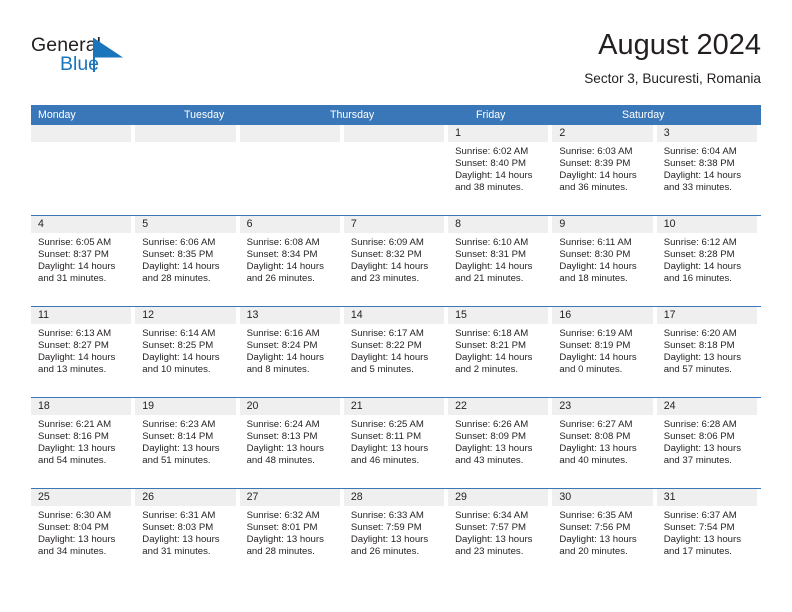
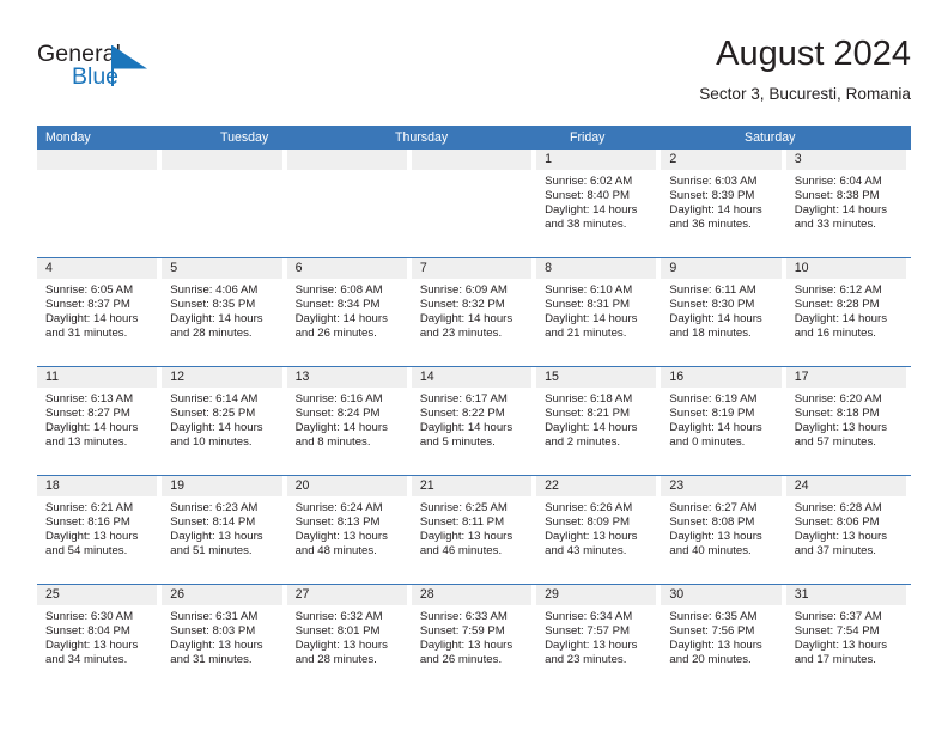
  Genera
  Blue
  August 2024
  Sector 3, Bucuresti, Romania
  Monday
  Tuesday
  Thursday
  Friday
  Saturday
  1
  Sunrise: 6:02 AM
  Sunset: 8:40 PM
  Daylight: 14 hours
  and 38 minutes.
  2
  Sunrise: 6:03 AM
  Sunset: 8:39 PM
  Daylight: 14 hours
  and 36 minutes.
  3
  Sunrise: 6:04 AM
  Sunset: 8:38 PM
  Daylight: 14 hours
  and 33 minutes.
  4
  Sunrise: 6:05 AM
  Sunset: 8:37 PM
  Daylight: 14 hours
  and 31 minutes.
  5
- Sunrise: 6:06 AM
+ Sunrise: 4:06 AM
  Sunset: 8:35 PM
  Daylight: 14 hours
  and 28 minutes.
  6
  Sunrise: 6:08 AM
  Sunset: 8:34 PM
  Daylight: 14 hours
  and 26 minutes.
  7
  Sunrise: 6:09 AM
  Sunset: 8:32 PM
  Daylight: 14 hours
  and 23 minutes.
  8
  Sunrise: 6:10 AM
  Sunset: 8:31 PM
  Daylight: 14 hours
  and 21 minutes.
  9
  Sunrise: 6:11 AM
  Sunset: 8:30 PM
  Daylight: 14 hours
  and 18 minutes.
  10
  Sunrise: 6:12 AM
  Sunset: 8:28 PM
  Daylight: 14 hours
  and 16 minutes.
  11
  Sunrise: 6:13 AM
  Sunset: 8:27 PM
  Daylight: 14 hours
  and 13 minutes.
  12
  Sunrise: 6:14 AM
  Sunset: 8:25 PM
  Daylight: 14 hours
  and 10 minutes.
  13
  Sunrise: 6:16 AM
  Sunset: 8:24 PM
  Daylight: 14 hours
  and 8 minutes.
  14
  Sunrise: 6:17 AM
  Sunset: 8:22 PM
  Daylight: 14 hours
  and 5 minutes.
  15
  Sunrise: 6:18 AM
  Sunset: 8:21 PM
  Daylight: 14 hours
  and 2 minutes.
  16
  Sunrise: 6:19 AM
  Sunset: 8:19 PM
  Daylight: 14 hours
  and 0 minutes.
  17
  Sunrise: 6:20 AM
  Sunset: 8:18 PM
  Daylight: 13 hours
  and 57 minutes.
  18
  Sunrise: 6:21 AM
  Sunset: 8:16 PM
  Daylight: 13 hours
  and 54 minutes.
  19
  Sunrise: 6:23 AM
  Sunset: 8:14 PM
  Daylight: 13 hours
  and 51 minutes.
  20
  Sunrise: 6:24 AM
  Sunset: 8:13 PM
  Daylight: 13 hours
  and 48 minutes.
  21
  Sunrise: 6:25 AM
  Sunset: 8:11 PM
  Daylight: 13 hours
  and 46 minutes.
  22
  Sunrise: 6:26 AM
  Sunset: 8:09 PM
  Daylight: 13 hours
  and 43 minutes.
  23
  Sunrise: 6:27 AM
  Sunset: 8:08 PM
  Daylight: 13 hours
  and 40 minutes.
  24
  Sunrise: 6:28 AM
  Sunset: 8:06 PM
  Daylight: 13 hours
  and 37 minutes.
  25
  Sunrise: 6:30 AM
  Sunset: 8:04 PM
  Daylight: 13 hours
  and 34 minutes.
  26
  Sunrise: 6:31 AM
  Sunset: 8:03 PM
  Daylight: 13 hours
  and 31 minutes.
  27
  Sunrise: 6:32 AM
  Sunset: 8:01 PM
  Daylight: 13 hours
  and 28 minutes.
  28
  Sunrise: 6:33 AM
  Sunset: 7:59 PM
  Daylight: 13 hours
  and 26 minutes.
  29
  Sunrise: 6:34 AM
  Sunset: 7:57 PM
  Daylight: 13 hours
  and 23 minutes.
  30
  Sunrise: 6:35 AM
  Sunset: 7:56 PM
  Daylight: 13 hours
  and 20 minutes.
  31
  Sunrise: 6:37 AM
  Sunset: 7:54 PM
  Daylight: 13 hours
  and 17 minutes.
